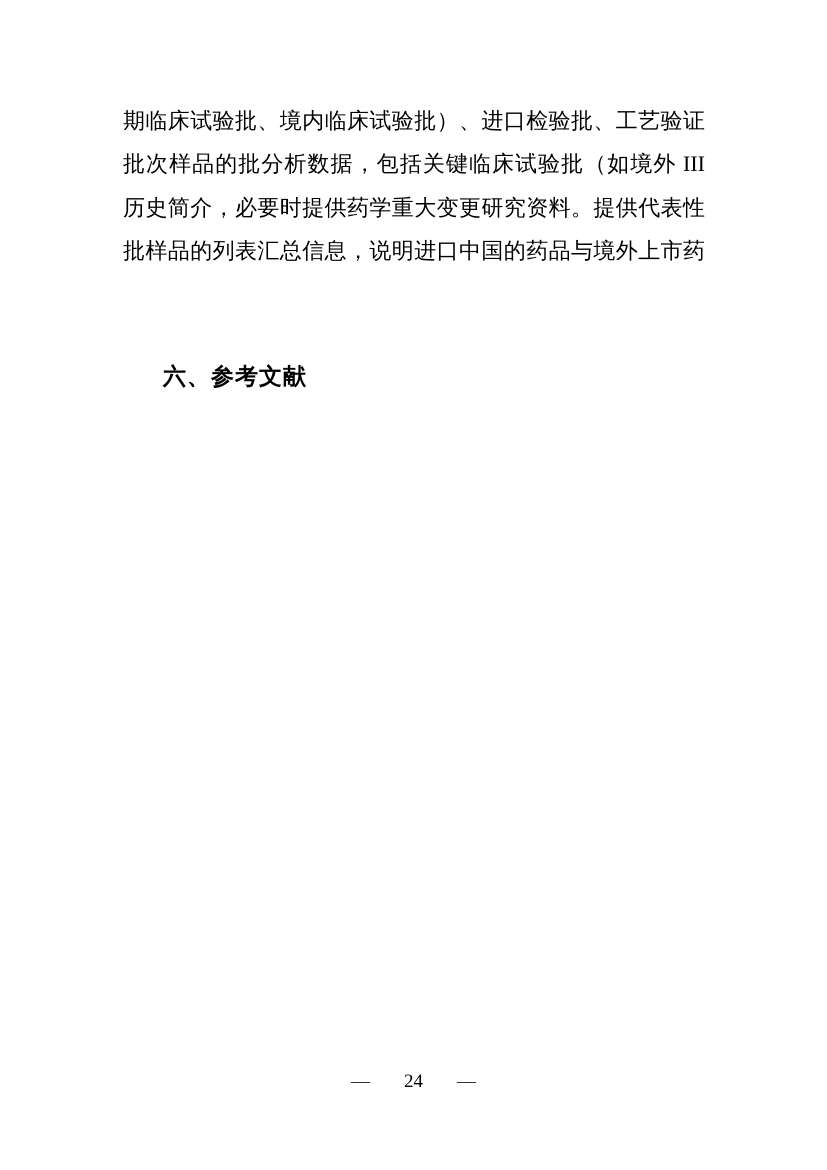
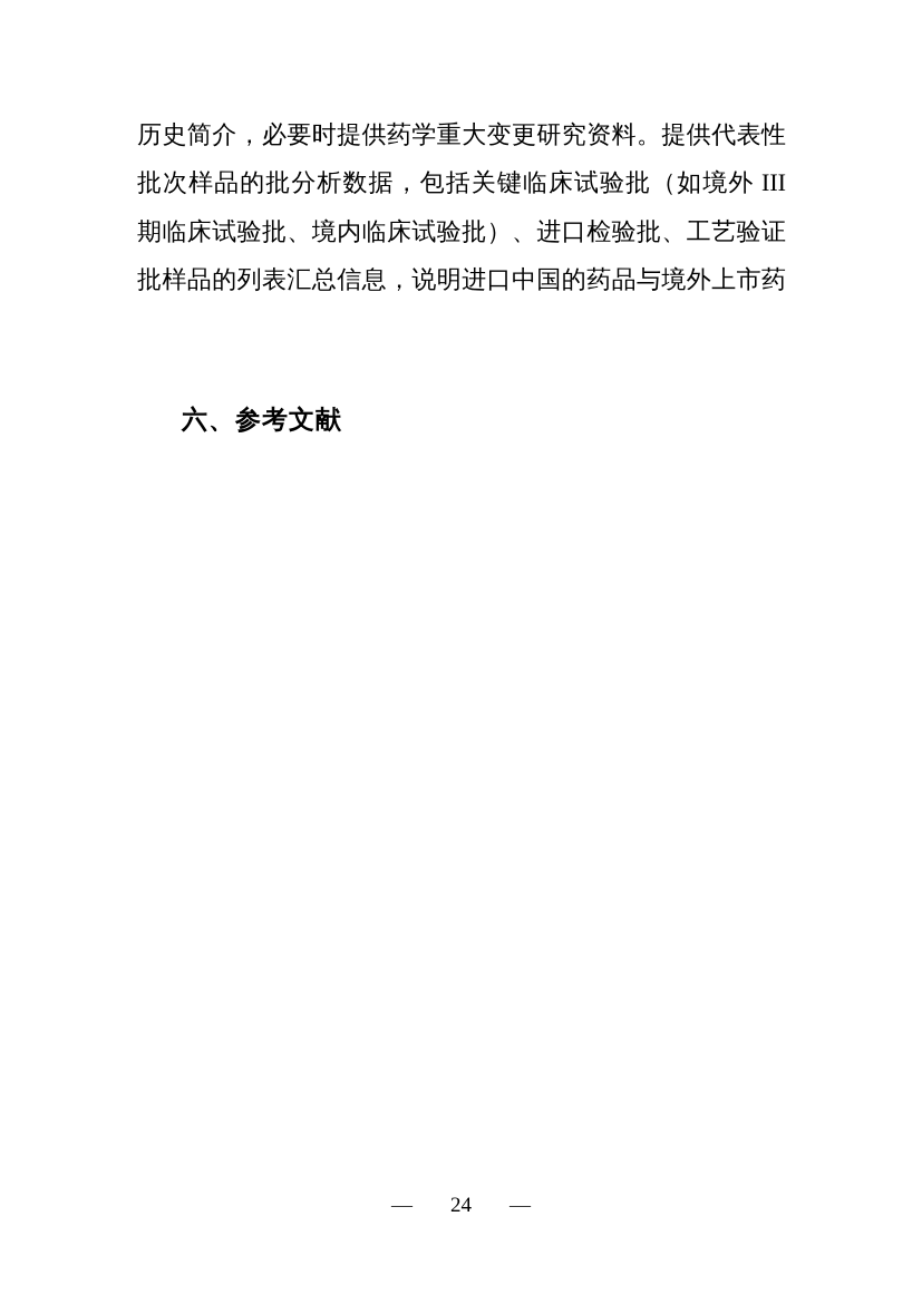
- 期临床试验批、境内临床试验批）、进口检验批、工艺验证
+ 历史简介，必要时提供药学重大变更研究资料。提供代表性
  批次样品的批分析数据，包括关键临床试验批（如境外 III
- 历史简介，必要时提供药学重大变更研究资料。提供代表性
+ 期临床试验批、境内临床试验批）、进口检验批、工艺验证
  批样品的列表汇总信息，说明进口中国的药品与境外上市药
  六、参考文献
  — 24 —
